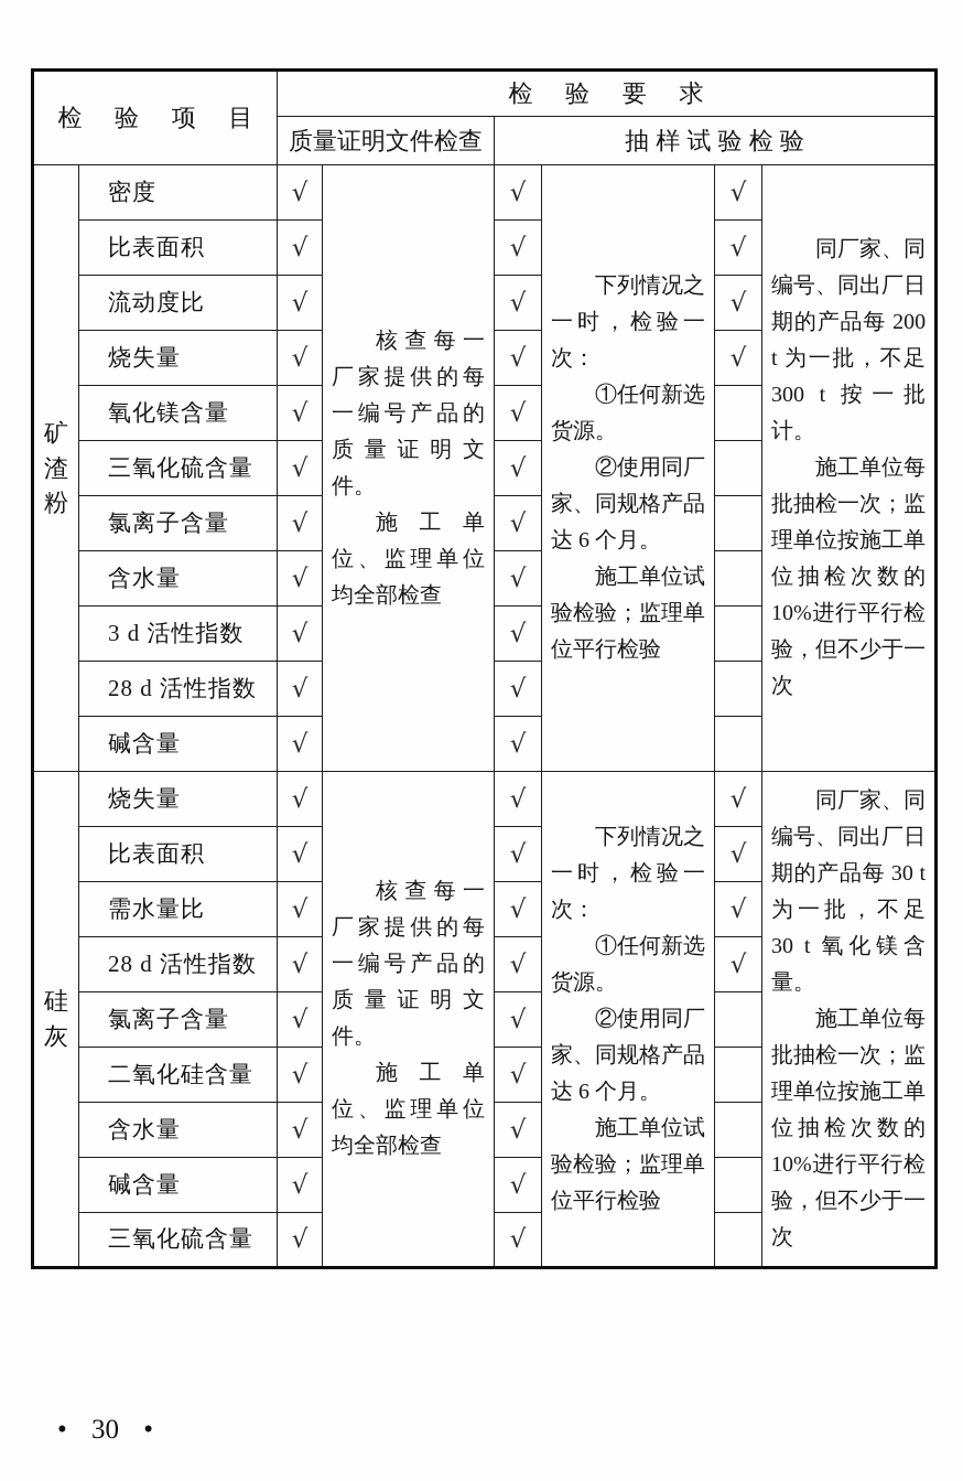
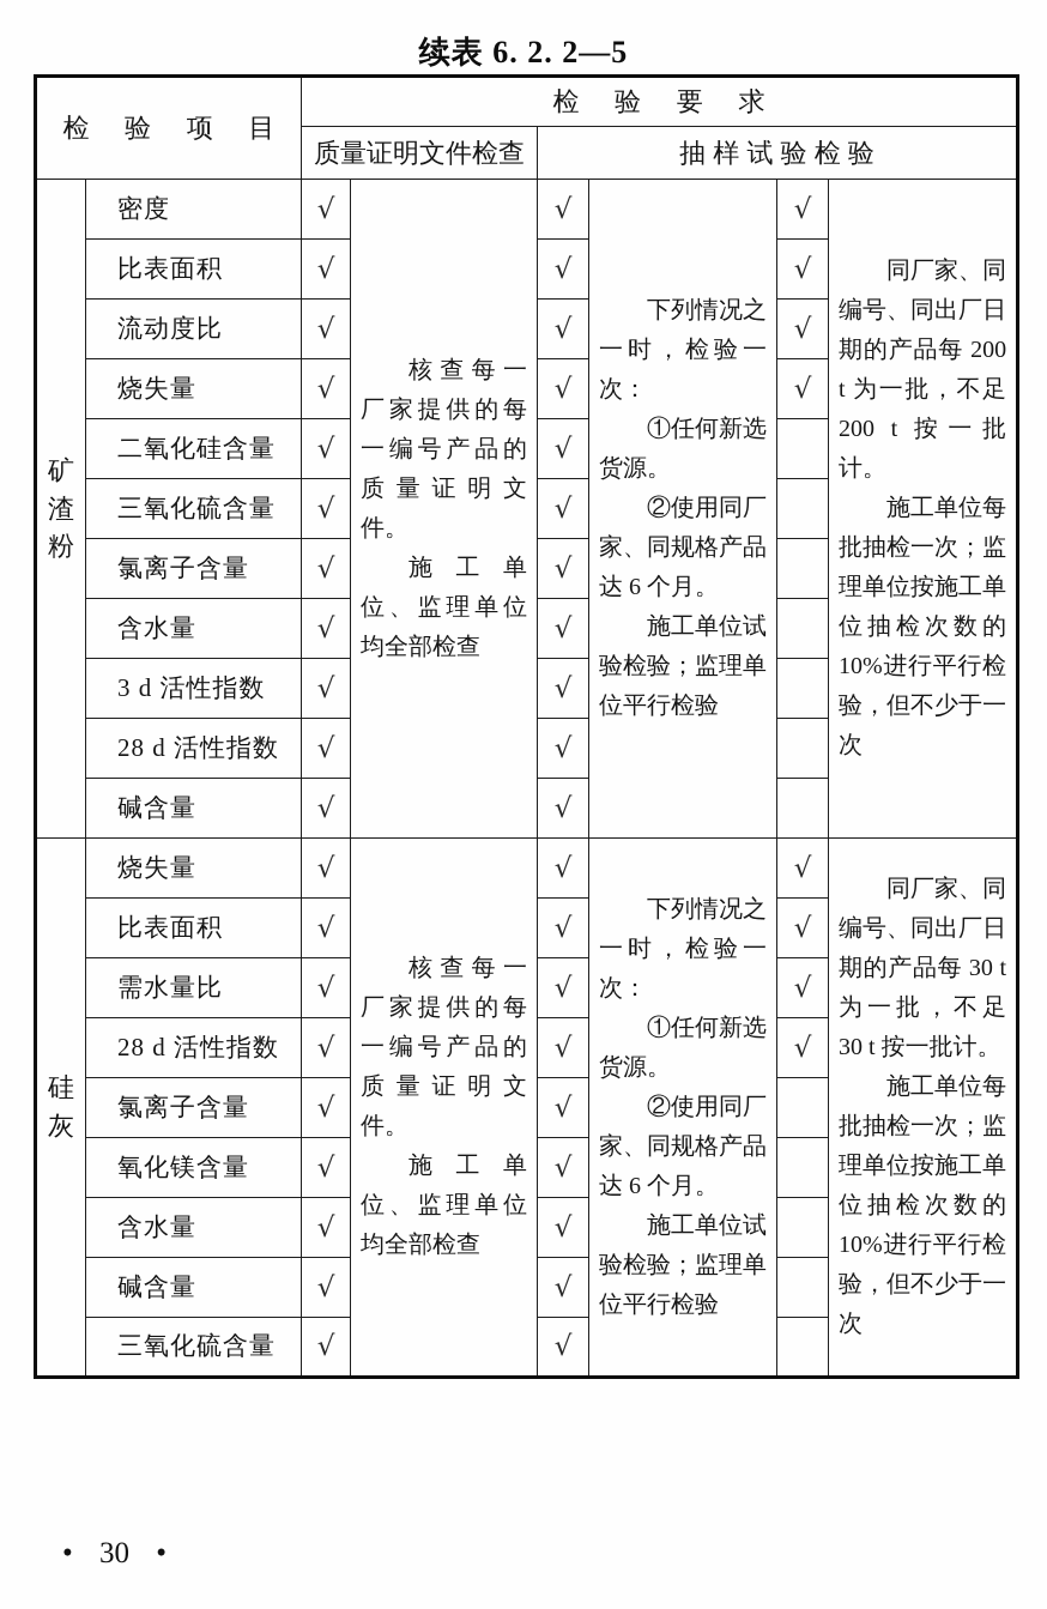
+ 续表 6. 2. 2—5
  检 验 项 目	检 验 要 求
  质量证明文件检查	抽样试验检验
- 矿渣粉	密度	√	核查每一厂家提供的每一编号产品的质量证明文件。 施工单位、监理单位均全部检查	√	下列情况之一时，检验一次： ①任何新选货源。 ②使用同厂家、同规格产品达 6 个月。 施工单位试验检验；监理单位平行检验	√	同厂家、同编号、同出厂日期的产品每 200 t 为一批，不足 300 t 按一批计。 施工单位每批抽检一次；监理单位按施工单位抽检次数的 10%进行平行检验，但不少于一次
+ 矿渣粉	密度	√	核查每一厂家提供的每一编号产品的质量证明文件。 施工单位、监理单位均全部检查	√	下列情况之一时，检验一次： ①任何新选货源。 ②使用同厂家、同规格产品达 6 个月。 施工单位试验检验；监理单位平行检验	√	同厂家、同编号、同出厂日期的产品每 200 t 为一批，不足 200 t 按一批计。 施工单位每批抽检一次；监理单位按施工单位抽检次数的 10%进行平行检验，但不少于一次
  比表面积	√	√	√
  流动度比	√	√	√
  烧失量	√	√	√
- 氧化镁含量	√	√
+ 二氧化硅含量	√	√
  三氧化硫含量	√	√
  氯离子含量	√	√
  含水量	√	√
  3 d 活性指数	√	√
  28 d 活性指数	√	√
  碱含量	√	√
- 硅灰	烧失量	√	核查每一厂家提供的每一编号产品的质量证明文件。 施工单位、监理单位均全部检查	√	下列情况之一时，检验一次： ①任何新选货源。 ②使用同厂家、同规格产品达 6 个月。 施工单位试验检验；监理单位平行检验	√	同厂家、同编号、同出厂日期的产品每 30 t 为一批，不足 30 t 氧化镁含量。 施工单位每批抽检一次；监理单位按施工单位抽检次数的 10%进行平行检验，但不少于一次
+ 硅灰	烧失量	√	核查每一厂家提供的每一编号产品的质量证明文件。 施工单位、监理单位均全部检查	√	下列情况之一时，检验一次： ①任何新选货源。 ②使用同厂家、同规格产品达 6 个月。 施工单位试验检验；监理单位平行检验	√	同厂家、同编号、同出厂日期的产品每 30 t 为一批，不足 30 t 按一批计。 施工单位每批抽检一次；监理单位按施工单位抽检次数的 10%进行平行检验，但不少于一次
  比表面积	√	√	√
  需水量比	√	√	√
  28 d 活性指数	√	√	√
  氯离子含量	√	√
- 二氧化硅含量	√	√
+ 氧化镁含量	√	√
  含水量	√	√
  碱含量	√	√
  三氧化硫含量	√	√
  • 30 •
